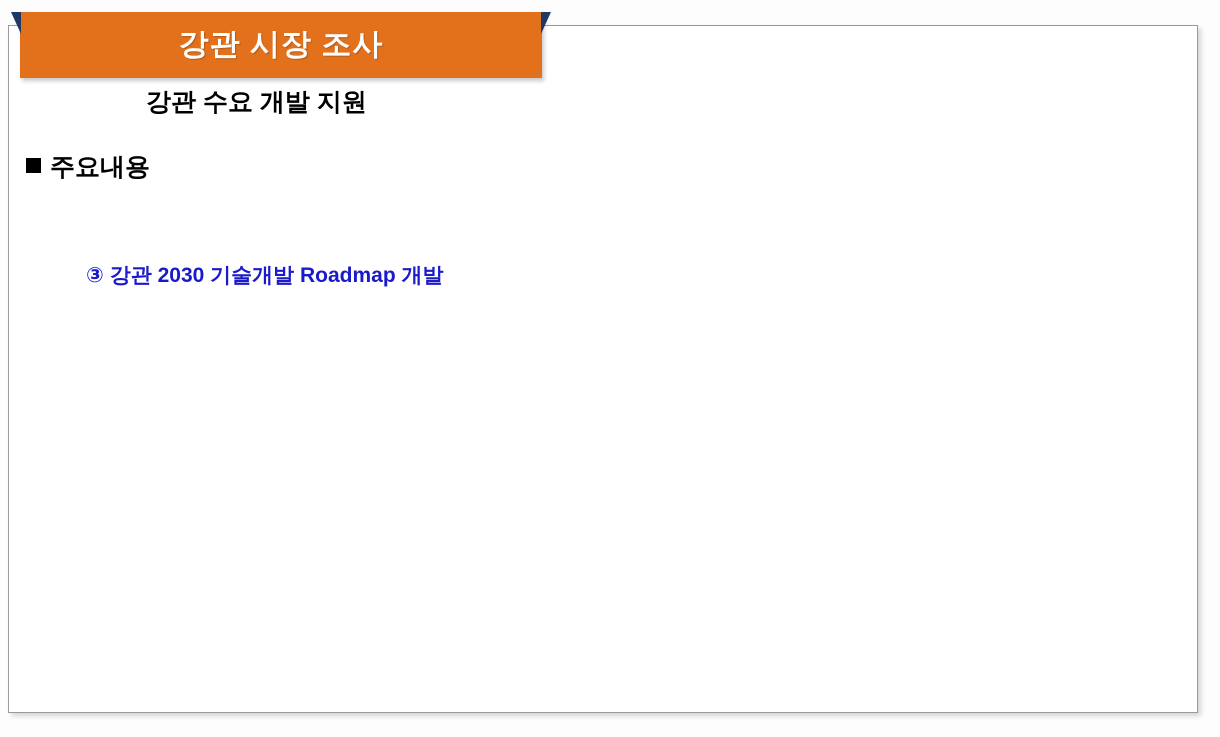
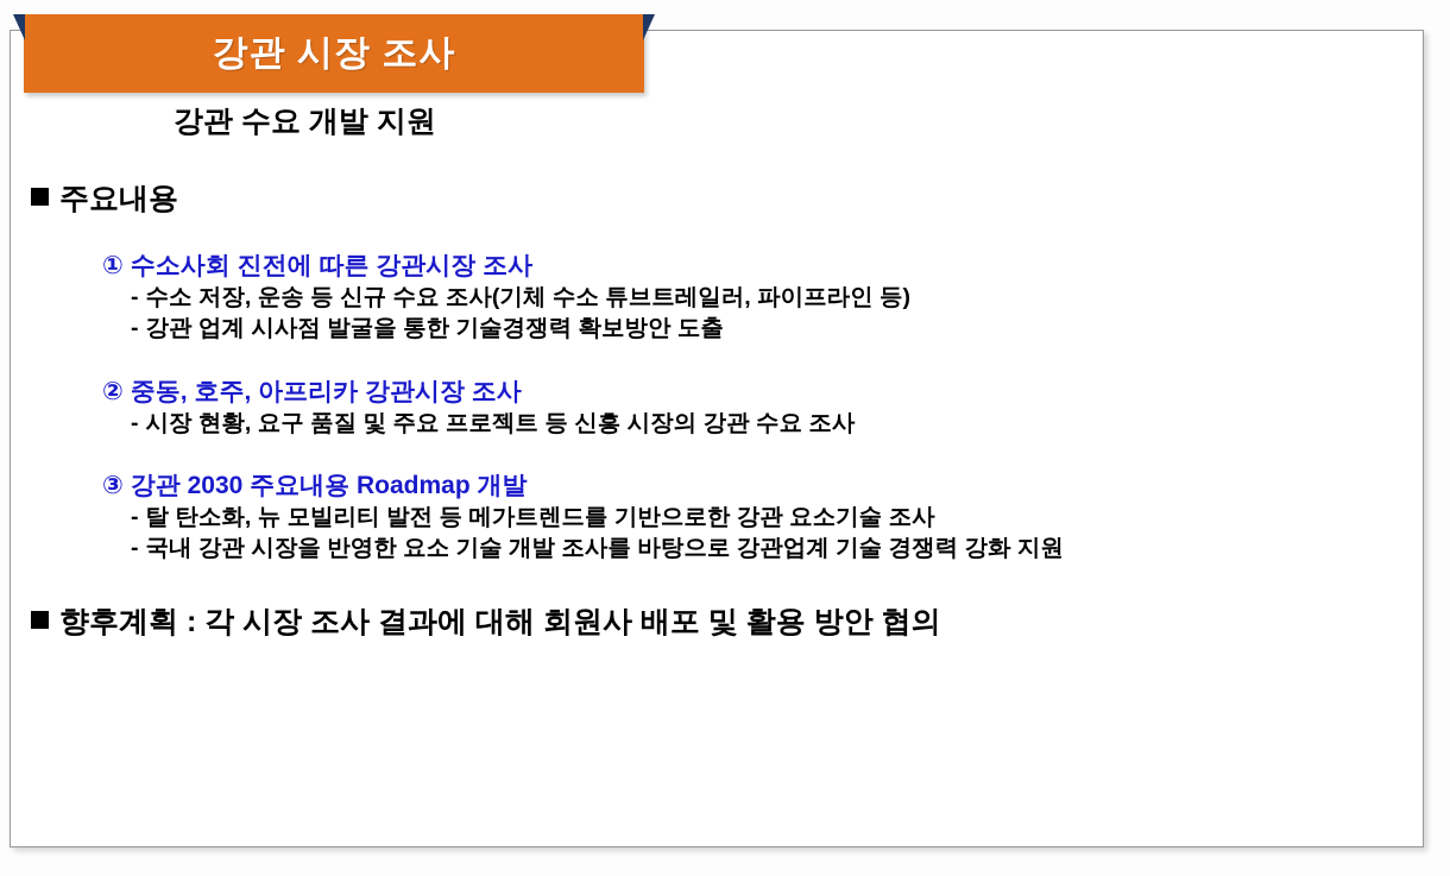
  강관 시장 조사
  강관 수요 개발 지원
  주요내용
+ ① 수소사회 진전에 따른 강관시장 조사
+ - 수소 저장, 운송 등 신규 수요 조사(기체 수소 튜브트레일러, 파이프라인 등)
+ - 강관 업계 시사점 발굴을 통한 기술경쟁력 확보방안 도출
+ ② 중동, 호주, 아프리카 강관시장 조사
+ - 시장 현황, 요구 품질 및 주요 프로젝트 등 신흥 시장의 강관 수요 조사
- ③ 강관 2030 기술개발 Roadmap 개발
+ ③ 강관 2030 주요내용 Roadmap 개발
+ - 탈 탄소화, 뉴 모빌리티 발전 등 메가트렌드를 기반으로한 강관 요소기술 조사
+ - 국내 강관 시장을 반영한 요소 기술 개발 조사를 바탕으로 강관업계 기술 경쟁력 강화 지원
+ 향후계획 : 각 시장 조사 결과에 대해 회원사 배포 및 활용 방안 협의
